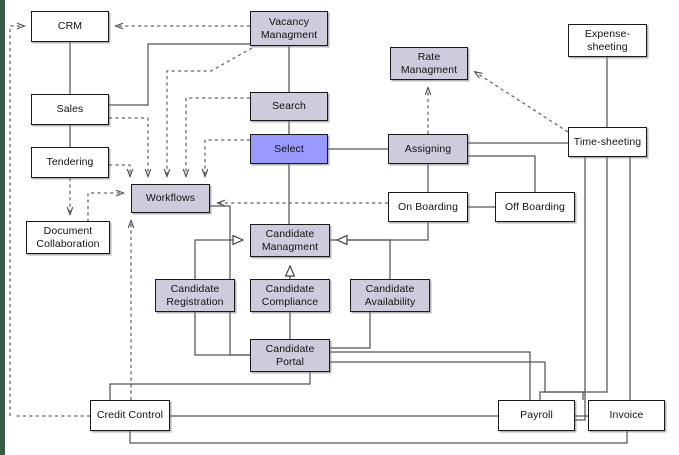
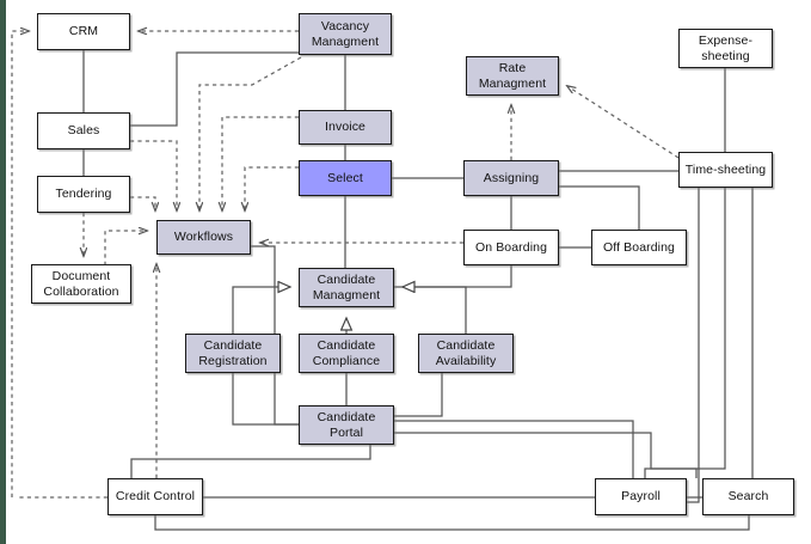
  CRM
  Sales
  Tendering
  Document
  Collaboration
  Workflows
  Vacancy
  Managment
- Search
+ Invoice
  Select
  Candidate
  Managment
  Candidate
  Registration
  Candidate
  Compliance
  Candidate
  Availability
  Candidate
  Portal
  Rate
  Managment
  Assigning
  On Boarding
  Off Boarding
  Expense-
  sheeting
  Time-sheeting
  Credit Control
  Payroll
- Invoice
+ Search
